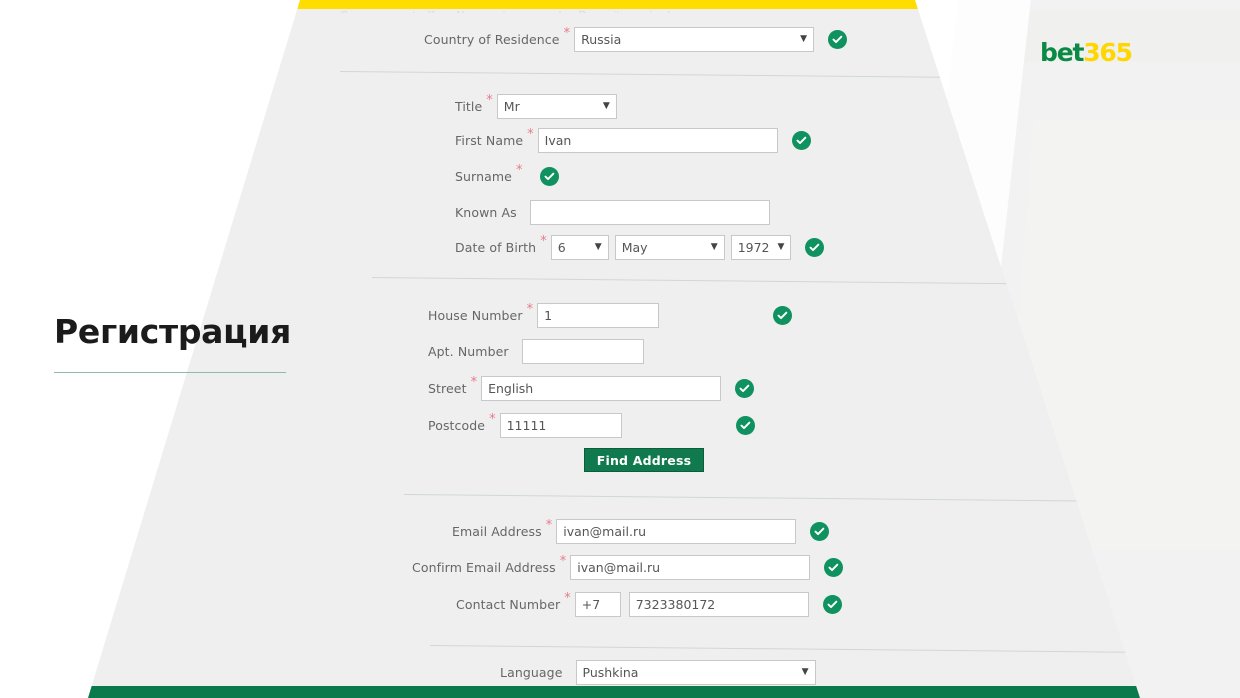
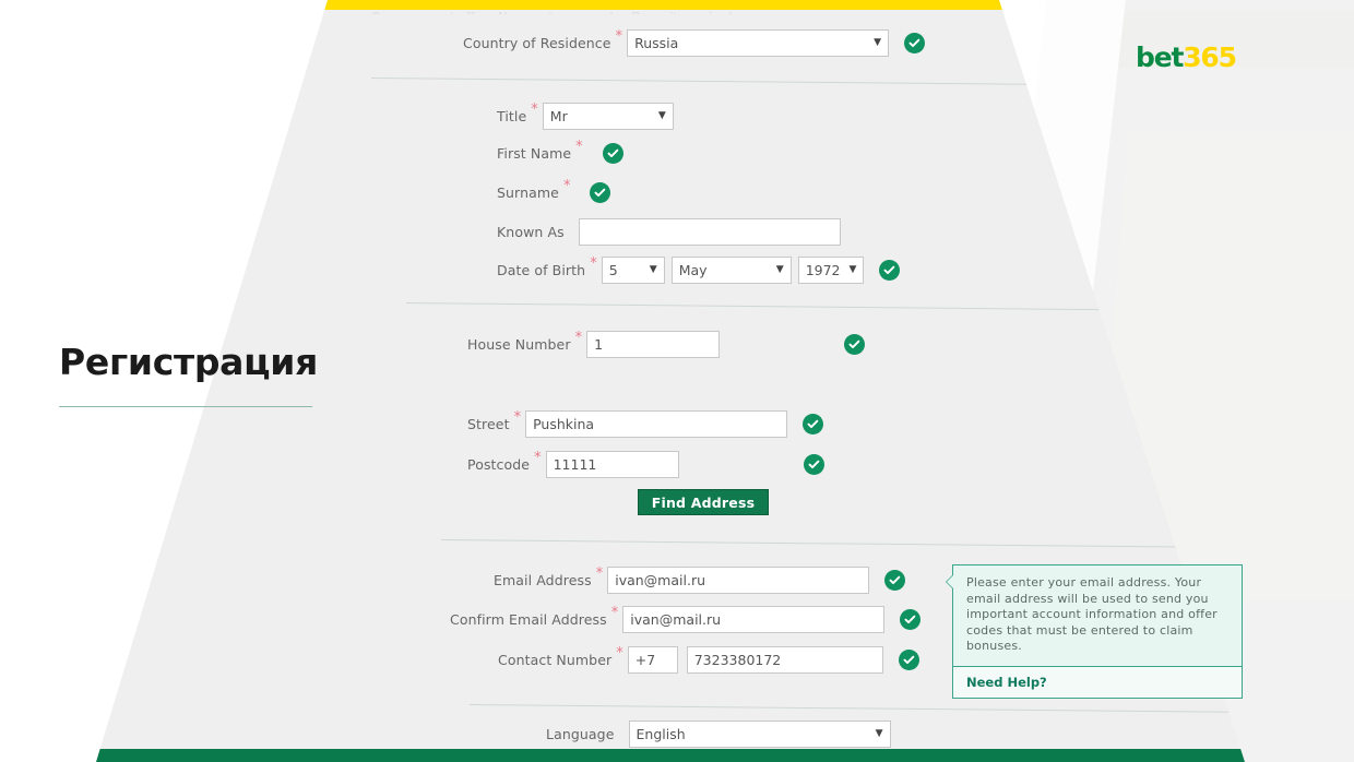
  Country of Residence
  *
  Russia
  ▼
  Title
  *
  Mr
  ▼
  First Name
  *
- Ivan
  Surname
  *
  Known As
  Date of Birth
  *
- 6
+ 5
  ▼
  May
  ▼
  1972
  ▼
  House Number
  *
  1
- Apt. Number
  Street
  *
- English
+ Pushkina
  Postcode
  *
  11111
  Find Address
  Email Address
  *
  ivan@mail.ru
  Confirm Email Address
  *
  ivan@mail.ru
  Contact Number
  *
  +7
  7323380172
  Language
- Pushkina
+ English
  ▼
+ Please enter your email address. Your email address will be used to send you important account information and offer codes that must be entered to claim bonuses.
+ Need Help?
  Регистрация
  bet365
